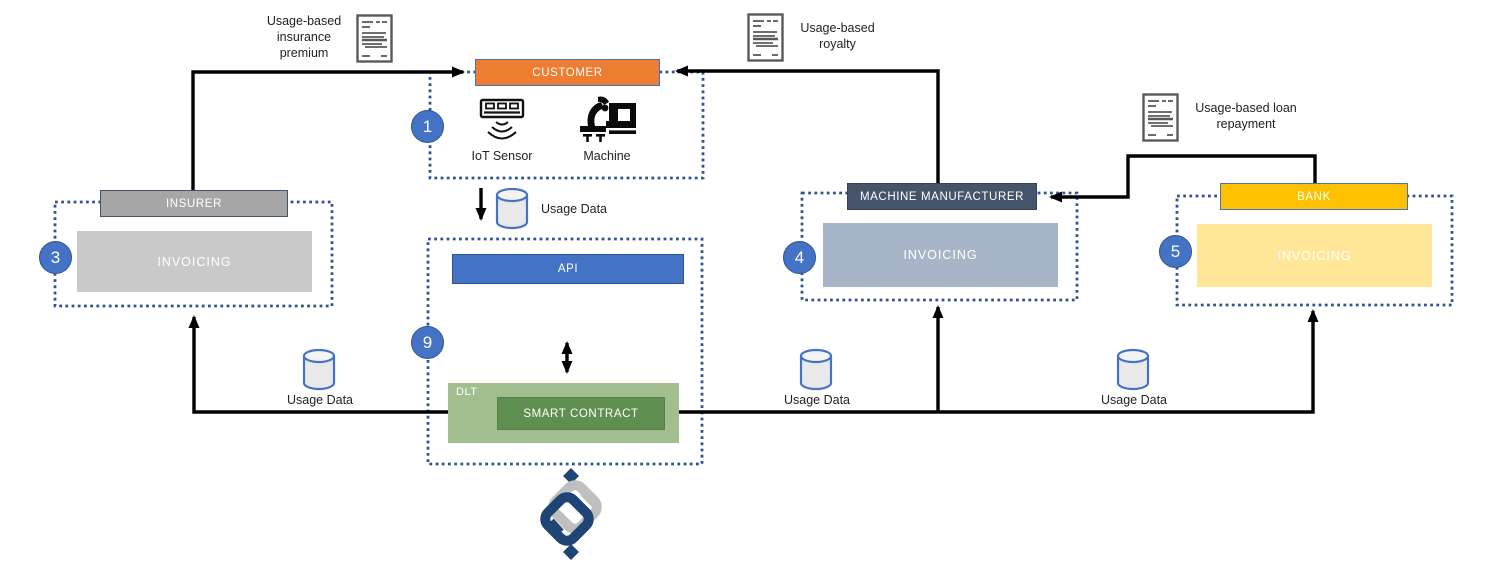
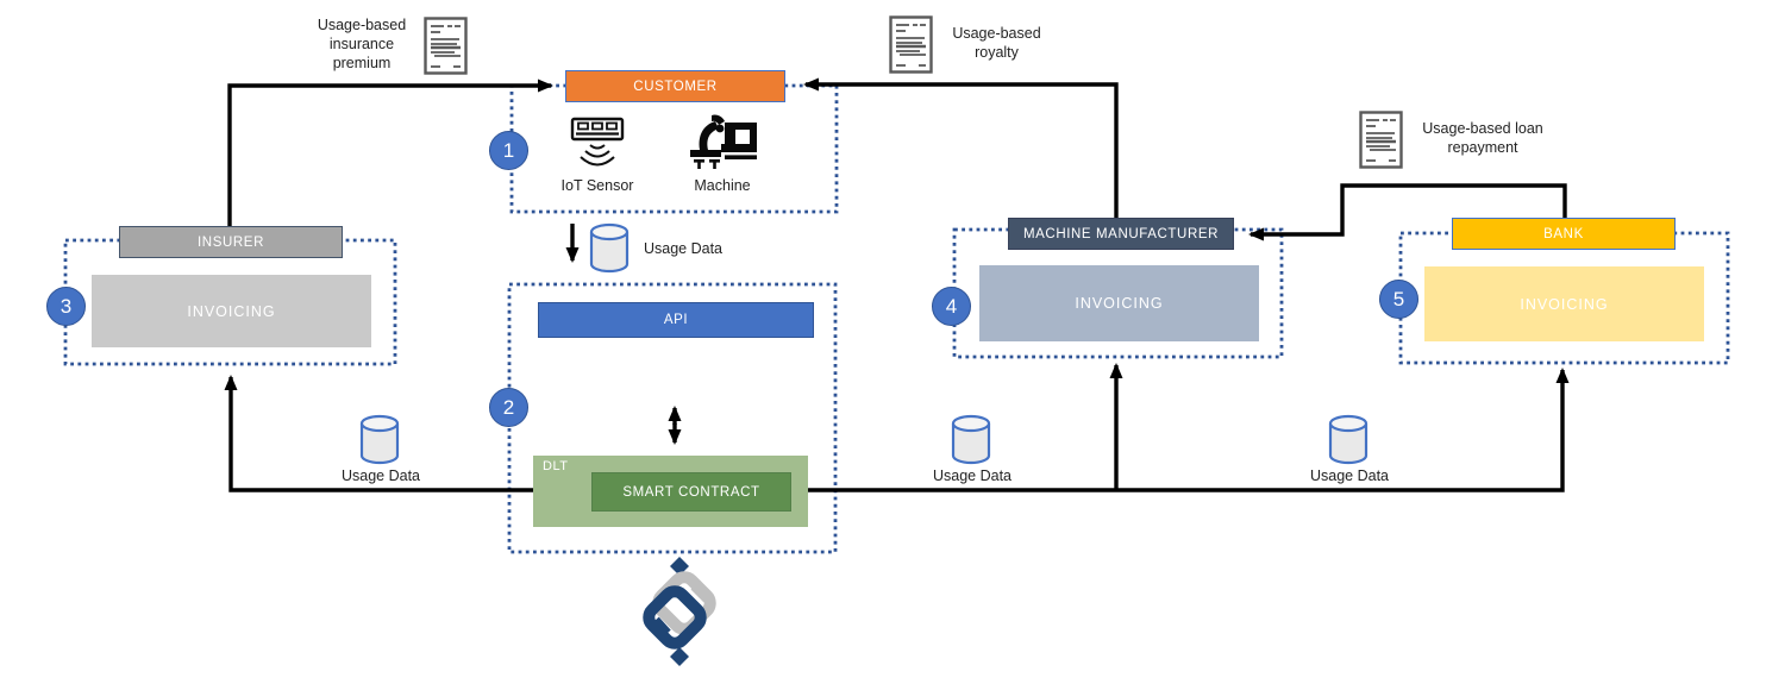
  CUSTOMER
  INSURER
  MACHINE MANUFACTURER
  BANK
  INVOICING
  INVOICING
  INVOICING
  API
  DLT
  SMART CONTRACT
  1
- 9
+ 2
  3
  4
  5
  Usage-based insurance premium
  Usage-based royalty
  Usage-based loan repayment
  IoT Sensor
  Machine
  Usage Data
  Usage Data
  Usage Data
  Usage Data
